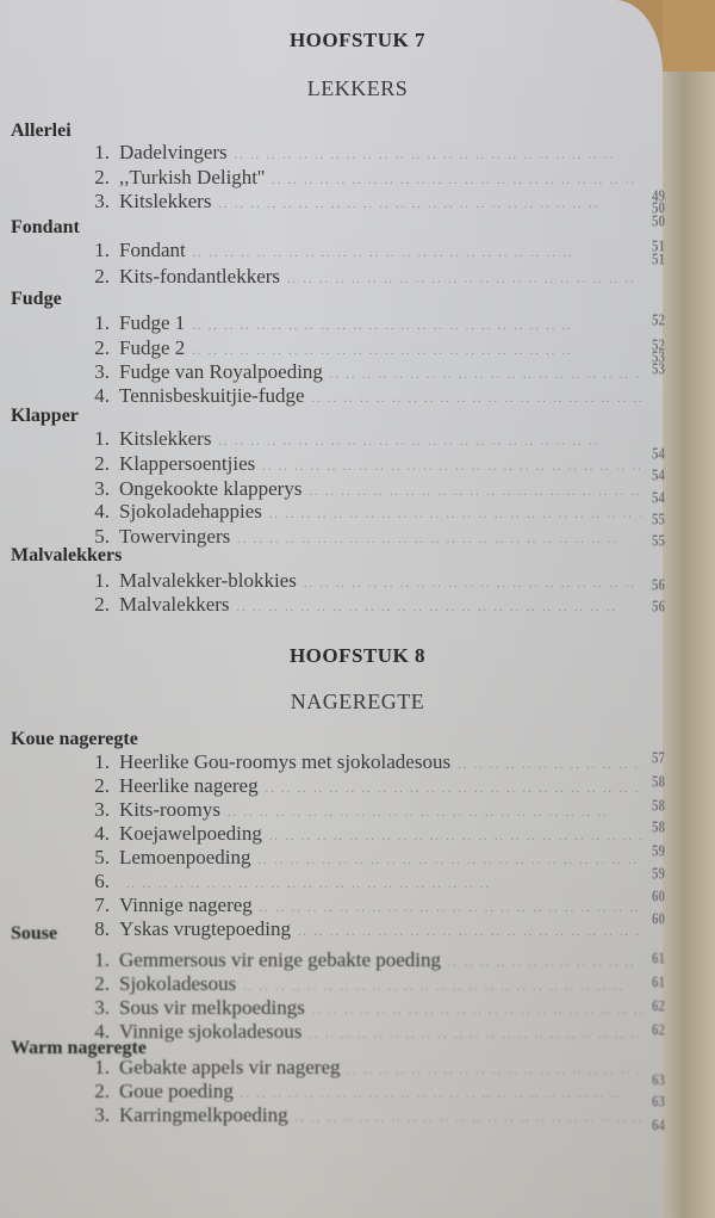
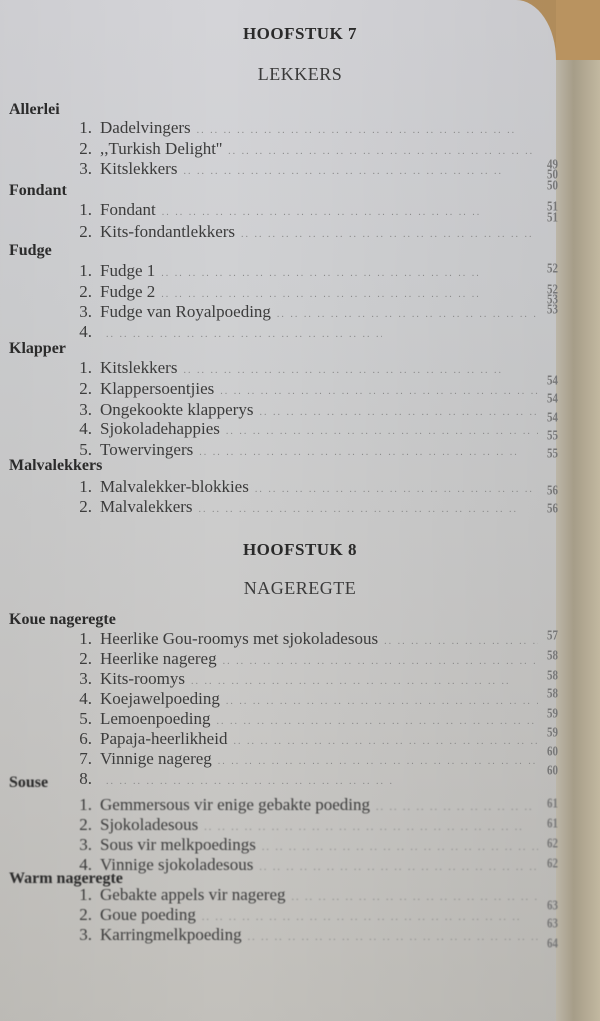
  HOOFSTUK 7
  LEKKERS
  Allerlei
  Fondant
  Fudge
  Klapper
  Malvalekkers
  HOOFSTUK 8
  NAGEREGTE
  Koue nageregte
  Souse
  Warm nageregte
  1.
  Dadelvingers
  .. .. .. .. .. .. .. .. .. .. .. .. .. .. .. .. .. .. .. .. .. .. .. ..
  49
  2.
  ,,Turkish Delight''
  .. .. .. .. .. .. .. .. .. .. .. .. .. .. .. .. .. .. .. .. .. .. ..
  50
  3.
  Kitslekkers
  .. .. .. .. .. .. .. .. .. .. .. .. .. .. .. .. .. .. .. .. .. .. .. ..
  50
  1.
  Fondant
  .. .. .. .. .. .. .. .. .. .. .. .. .. .. .. .. .. .. .. .. .. .. .. ..
  51
  2.
  Kits-fondantlekkers
  .. .. .. .. .. .. .. .. .. .. .. .. .. .. .. .. .. .. .. .. .. ..
  51
  1.
  Fudge 1
  .. .. .. .. .. .. .. .. .. .. .. .. .. .. .. .. .. .. .. .. .. .. .. ..
  52
  2.
  Fudge 2
  .. .. .. .. .. .. .. .. .. .. .. .. .. .. .. .. .. .. .. .. .. .. .. ..
  52
  3.
  Fudge van Royalpoeding
  .. .. .. .. .. .. .. .. .. .. .. .. .. .. .. .. .. .. .. .
  53
  4.
- Tennisbeskuitjie-fudge
  .. .. .. .. .. .. .. .. .. .. .. .. .. .. .. .. .. .. .. .. .
  53
  1.
  Kitslekkers
  .. .. .. .. .. .. .. .. .. .. .. .. .. .. .. .. .. .. .. .. .. .. .. ..
  54
  2.
  Klappersoentjies
  .. .. .. .. .. .. .. .. .. .. .. .. .. .. .. .. .. .. .. .. .. .. .. ..
  54
  3.
  Ongekookte klapperys
  .. .. .. .. .. .. .. .. .. .. .. .. .. .. .. .. .. .. .. .. ..
  54
  4.
  Sjokoladehappies
  .. .. .. .. .. .. .. .. .. .. .. .. .. .. .. .. .. .. .. .. .. .. ..
  55
  5.
  Towervingers
  .. .. .. .. .. .. .. .. .. .. .. .. .. .. .. .. .. .. .. .. .. .. .. ..
  55
  1.
  Malvalekker-blokkies
  .. .. .. .. .. .. .. .. .. .. .. .. .. .. .. .. .. .. .. .. ..
  56
  2.
  Malvalekkers
  .. .. .. .. .. .. .. .. .. .. .. .. .. .. .. .. .. .. .. .. .. .. .. ..
  56
  1.
  Heerlike Gou-roomys met sjokoladesous
  57
  2.
  Heerlike nagereg
  .. .. .. .. .. .. .. .. .. .. .. .. .. .. .. .. .. .. .. .. .. .. .. .
  58
  3.
  Kits-roomys
  .. .. .. .. .. .. .. .. .. .. .. .. .. .. .. .. .. .. .. .. .. .. .. ..
  58
  4.
  Koejawelpoeding
  .. .. .. .. .. .. .. .. .. .. .. .. .. .. .. .. .. .. .. .. .. .. ..
  58
  5.
  Lemoenpoeding
  .. .. .. .. .. .. .. .. .. .. .. .. .. .. .. .. .. .. .. .. .. .. .. ..
  59
  6.
+ Papaja-heerlikheid
  .. .. .. .. .. .. .. .. .. .. .. .. .. .. .. .. .. .. .. .. .. .. ..
  59
  7.
  Vinnige nagereg
  .. .. .. .. .. .. .. .. .. .. .. .. .. .. .. .. .. .. .. .. .. .. .. ..
  60
  8.
- Yskas vrugtepoeding
  .. .. .. .. .. .. .. .. .. .. .. .. .. .. .. .. .. .. .. .. .. .
  60
  1.
  Gemmersous vir enige gebakte poeding
  61
  2.
  Sjokoladesous
  .. .. .. .. .. .. .. .. .. .. .. .. .. .. .. .. .. .. .. .. .. .. .. ..
  61
  3.
  Sous vir melkpoedings
  .. .. .. .. .. .. .. .. .. .. .. .. .. .. .. .. .. .. .. .. .
  62
  4.
  Vinnige sjokoladesous
  .. .. .. .. .. .. .. .. .. .. .. .. .. .. .. .. .. .. .. .. ..
  62
  1.
  Gebakte appels vir nagereg
  .. .. .. .. .. .. .. .. .. .. .. .. .. .. .. .. .. .. .
  63
  2.
  Goue poeding
  .. .. .. .. .. .. .. .. .. .. .. .. .. .. .. .. .. .. .. .. .. .. .. ..
  63
  3.
  Karringmelkpoeding
  .. .. .. .. .. .. .. .. .. .. .. .. .. .. .. .. .. .. .. .. .. ..
  64
